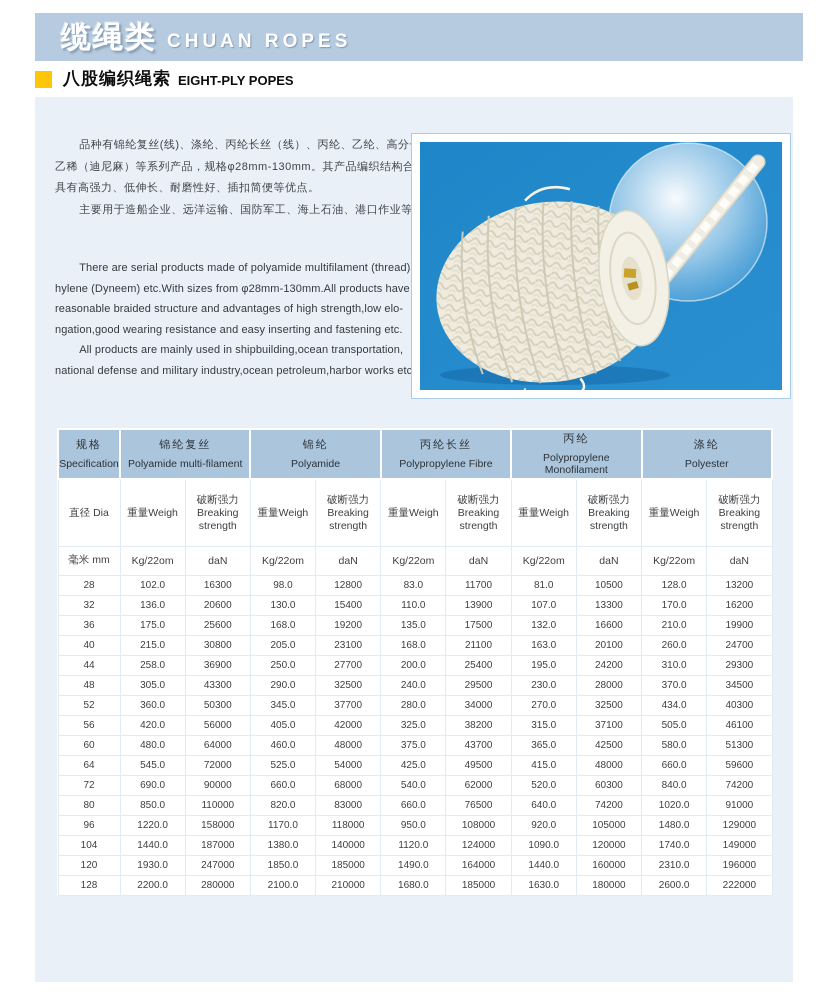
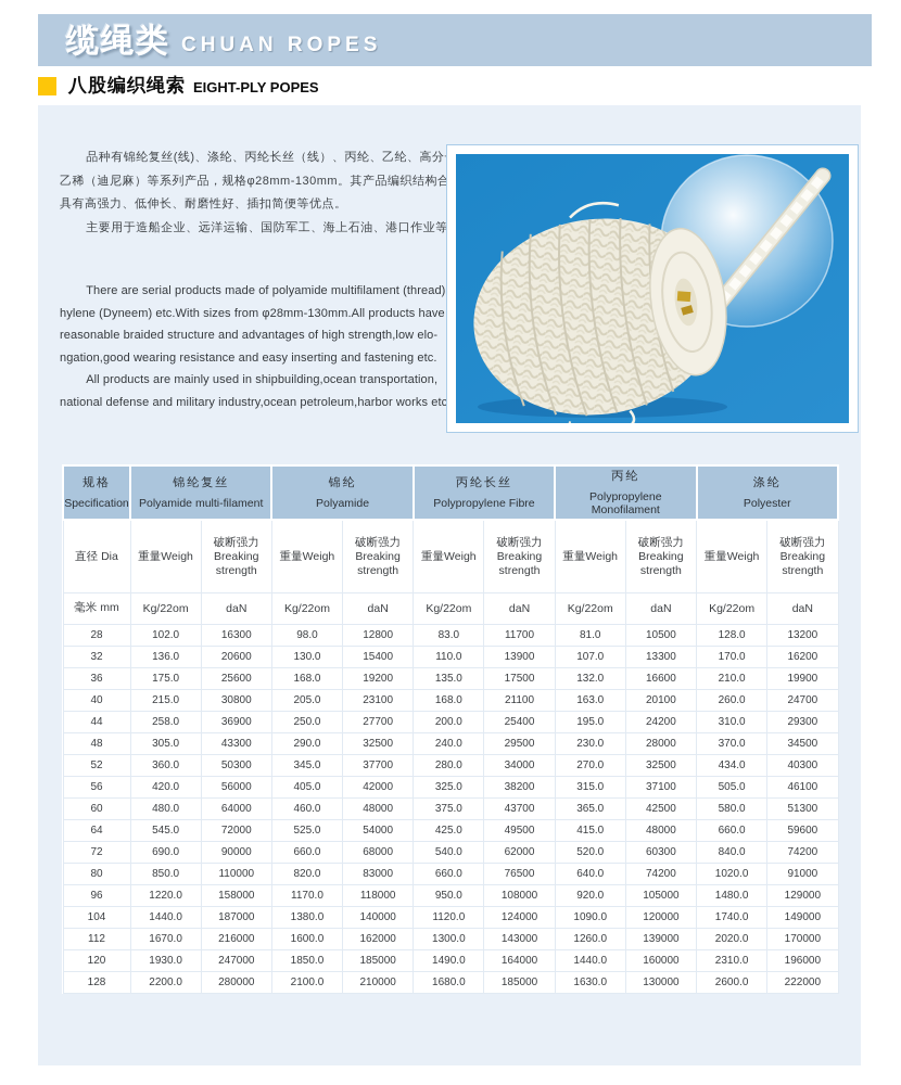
  缆绳类
  CHUAN ROPES
  八股编织绳索
  EIGHT-PLY POPES
  品种有锦纶复丝(线)、涤纶、丙纶长丝（线）、丙纶、乙纶、高分
  乙稀（迪尼麻）等系列产品，规格φ28mm-130mm。其产品编织结构合
  具有高强力、低伸长、耐磨性好、插扣简便等优点。
  主要用于造船企业、远洋运输、国防军工、海上石油、港口作业等
  There are serial products made of polyamide multifilament (thread)
  hylene (Dyneem) etc.With sizes from φ28mm-130mm.All products have
  reasonable braided structure and advantages of high strength,low elo-
  ngation,good wearing resistance and easy inserting and fastening etc.
  All products are mainly used in shipbuilding,ocean transportation,
  national defense and military industry,ocean petroleum,harbor works etc
  规格Specification	锦纶复丝Polyamide multi-filament	锦纶Polyamide	丙纶长丝Polypropylene Fibre	丙纶Polypropylene Monofilament	涤纶Polyester
  直径 Dia	重量Weigh	破断强力Breakingstrength	重量Weigh	破断强力Breakingstrength	重量Weigh	破断强力Breakingstrength	重量Weigh	破断强力Breakingstrength	重量Weigh	破断强力Breakingstrength
  毫米 mm	Kg/22om	daN	Kg/22om	daN	Kg/22om	daN	Kg/22om	daN	Kg/22om	daN
  28	102.0	16300	98.0	12800	83.0	11700	81.0	10500	128.0	13200
  32	136.0	20600	130.0	15400	110.0	13900	107.0	13300	170.0	16200
  36	175.0	25600	168.0	19200	135.0	17500	132.0	16600	210.0	19900
  40	215.0	30800	205.0	23100	168.0	21100	163.0	20100	260.0	24700
  44	258.0	36900	250.0	27700	200.0	25400	195.0	24200	310.0	29300
  48	305.0	43300	290.0	32500	240.0	29500	230.0	28000	370.0	34500
  52	360.0	50300	345.0	37700	280.0	34000	270.0	32500	434.0	40300
  56	420.0	56000	405.0	42000	325.0	38200	315.0	37100	505.0	46100
  60	480.0	64000	460.0	48000	375.0	43700	365.0	42500	580.0	51300
  64	545.0	72000	525.0	54000	425.0	49500	415.0	48000	660.0	59600
  72	690.0	90000	660.0	68000	540.0	62000	520.0	60300	840.0	74200
  80	850.0	110000	820.0	83000	660.0	76500	640.0	74200	1020.0	91000
  96	1220.0	158000	1170.0	118000	950.0	108000	920.0	105000	1480.0	129000
  104	1440.0	187000	1380.0	140000	1120.0	124000	1090.0	120000	1740.0	149000
+ 112	1670.0	216000	1600.0	162000	1300.0	143000	1260.0	139000	2020.0	170000
  120	1930.0	247000	1850.0	185000	1490.0	164000	1440.0	160000	2310.0	196000
- 128	2200.0	280000	2100.0	210000	1680.0	185000	1630.0	180000	2600.0	222000
+ 128	2200.0	280000	2100.0	210000	1680.0	185000	1630.0	130000	2600.0	222000
